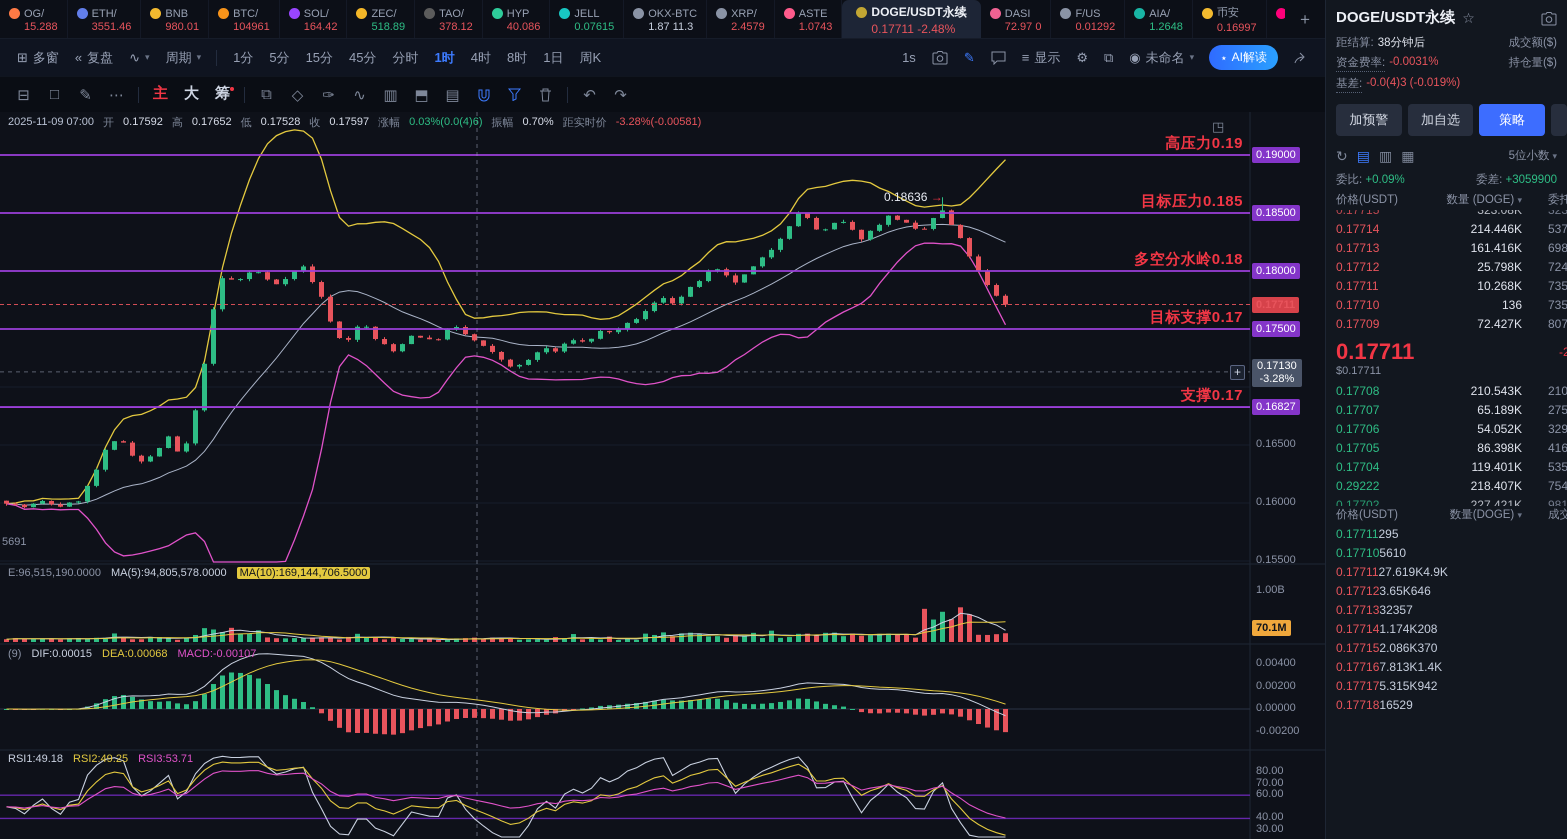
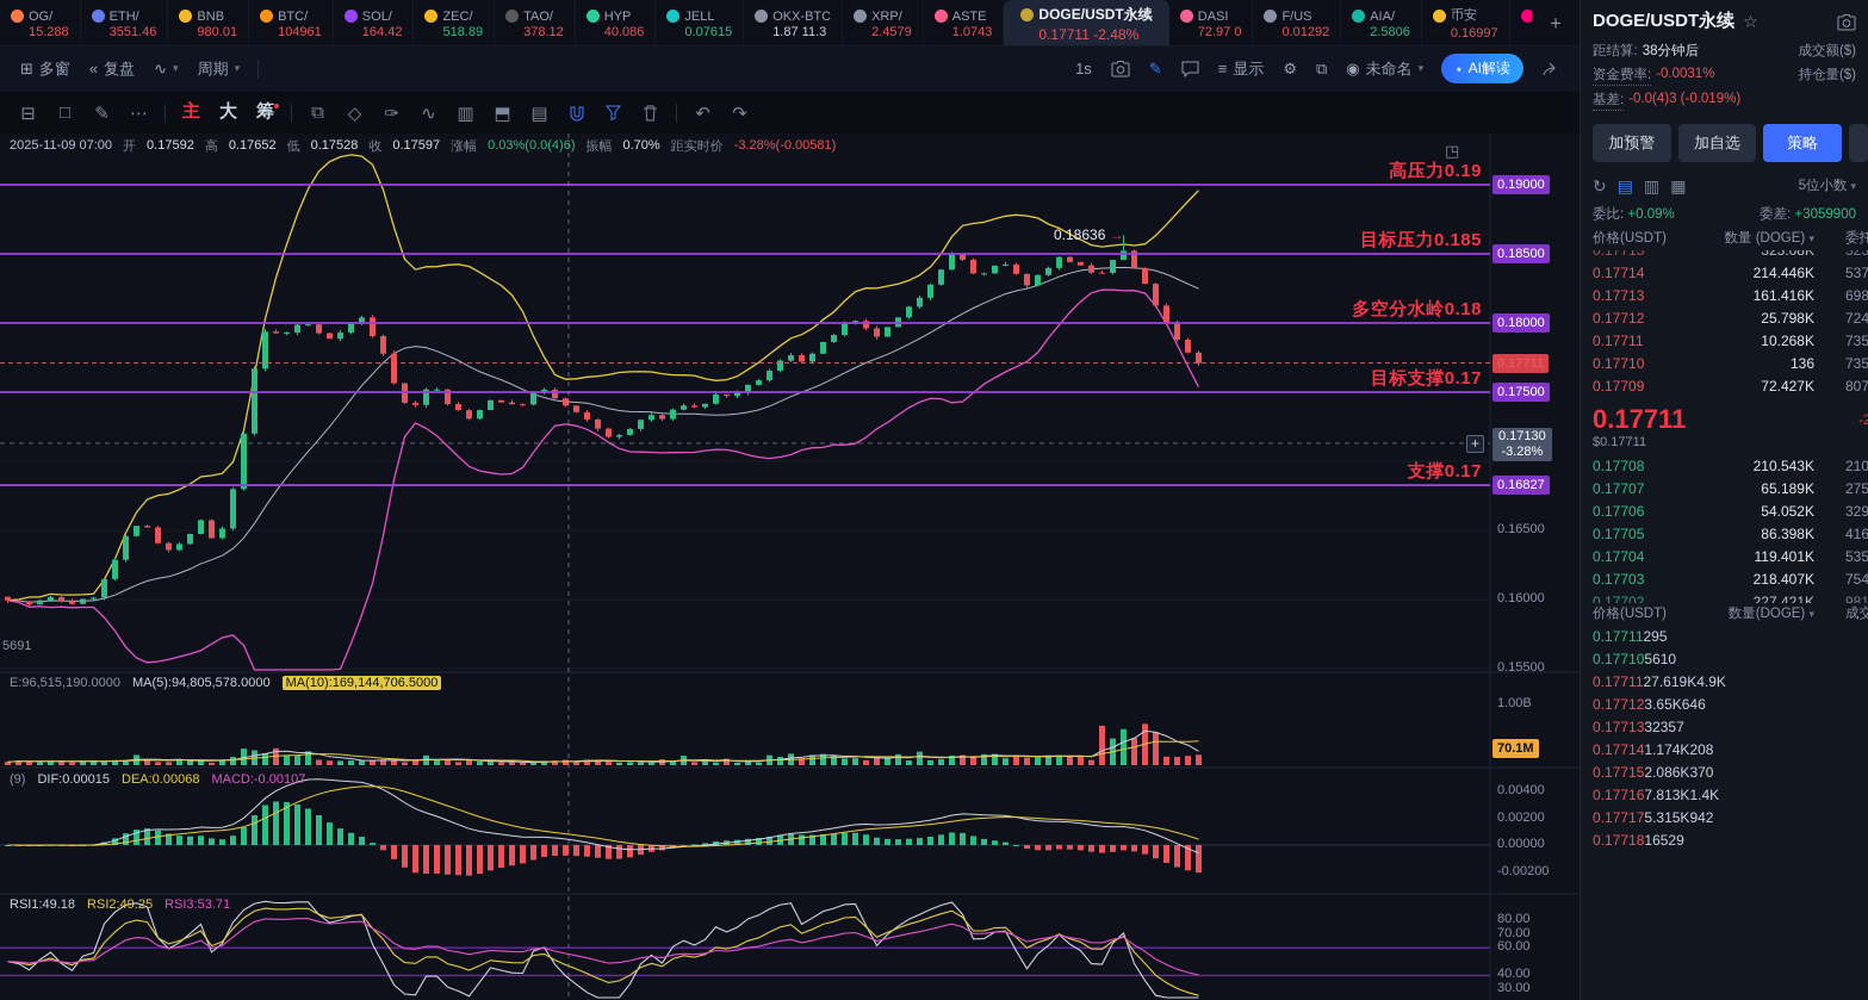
  OG/
  15.288
  ETH/
  3551.46
  BNB
  980.01
  BTC/
  104961
  SOL/
  164.42
  ZEC/
  518.89
  TAO/
  378.12
  HYP
  40.086
  JELL
  0.07615
  OKX-BTC
  1.87 11.3
  XRP/
  2.4579
  ASTE
  1.0743
  DOGE/USDT永续
  0.17711 -2.48%
  DASI
  72.97 0
  F/US
  0.01292
  AIA/
- 1.2648
+ 2.5806
  币安
  0.16997
  ＋
  ⊞
  多窗
  «
  复盘
  ∿
  ▾
  周期
  ▾
- 1分
- 5分
- 15分
- 45分
- 分时
- 1时
- 4时
- 8时
- 1日
- 周K
  1s
  ✎
  ≡
  显示
  ⚙
  ⧉
  ◉
  未命名
  ▾
  ⋆
  AI解读
  ⊟
  □
  ✎
  ⋯
  主
  大
  筹
  ⧉
  ◇
  ✑
  ∿
  ▥
  ⬒
  ▤
  ↶
  ↷
  2025-11-09 07:00
  开
  0.17592
  高
  0.17652
  低
  0.17528
  收
  0.17597
  涨幅
  0.03%(0.0(4)6)
  振幅
  0.70%
  距实时价
  -3.28%(-0.00581)
  ◳
  0.18636 →
  5691
  E:96,515,190.0000
  MA(5):94,805,578.0000
  MA(10):169,144,706.5000
  (9)
  DIF:0.00015
  DEA:0.00068
  MACD:-0.00107
  RSI1:49.18
  RSI2:49.25
  RSI3:53.71
  高压力0.19
  0.19000
  目标压力0.185
  0.18500
  多空分水岭0.18
  0.18000
  目标支撑0.17
  0.17500
  支撑0.17
  0.16827
  0.16500
  0.16000
  0.15500
  0.17130
  -3.28%
  +
  1.00B
  70.1M
  0.00400
  0.00200
  0.00000
  -0.00200
  80.00
  70.00
  60.00
  40.00
  30.00
  DOGE/USDT永续
  ☆
  距结算:
  38分钟后
  成交额($)
  资金费率:
  -0.0031%
  持仓量($)
  基差:
  -0.0(4)3 (-0.019%)
  加预警
  加自选
  策略
  ↻
  ▤
  ▥
  ▦
  5位小数
  ▾
  委比: +0.09%
  委差: +3059900
  价格(USDT)
  数量 (DOGE) ▾
  0.17715
  323.08K
  0.17714
  214.446K
  0.17713
  161.416K
  0.17712
  25.798K
  0.17711
  10.268K
  0.17710
  136
  0.17709
  72.427K
  0.17711
  $0.17711
  0.17708
  210.543K
  0.17707
  65.189K
  0.17706
  54.052K
  0.17705
  86.398K
  0.17704
  119.401K
- 0.29222
+ 0.17703
  218.407K
  0.17702
  227.421K
  价格(USDT)
  数量(DOGE) ▾
  0.17711
  29
  5
  0.17710
  56
  10
  0.17711
  27.619K
  4.9K
  0.17712
  3.65K
  646
  0.17713
  323
  57
  0.17714
  1.174K
  208
  0.17715
  2.086K
  370
  0.17716
  7.813K
  1.4K
  0.17717
  5.315K
  942
  0.17718
  165
  29
